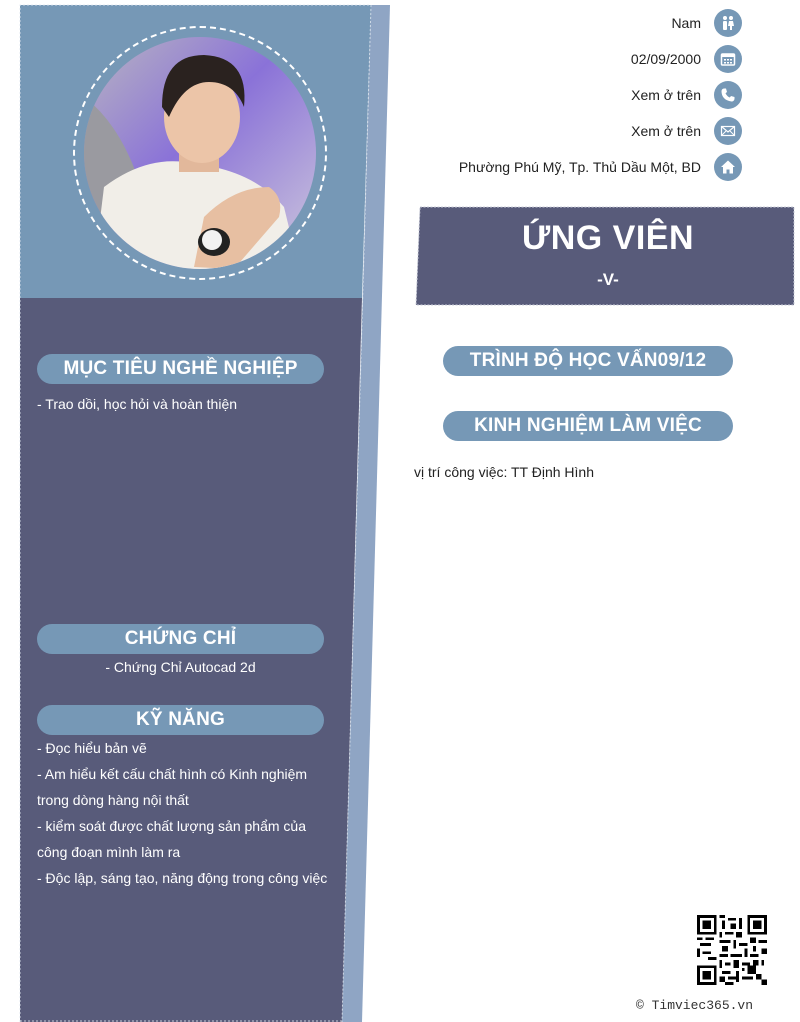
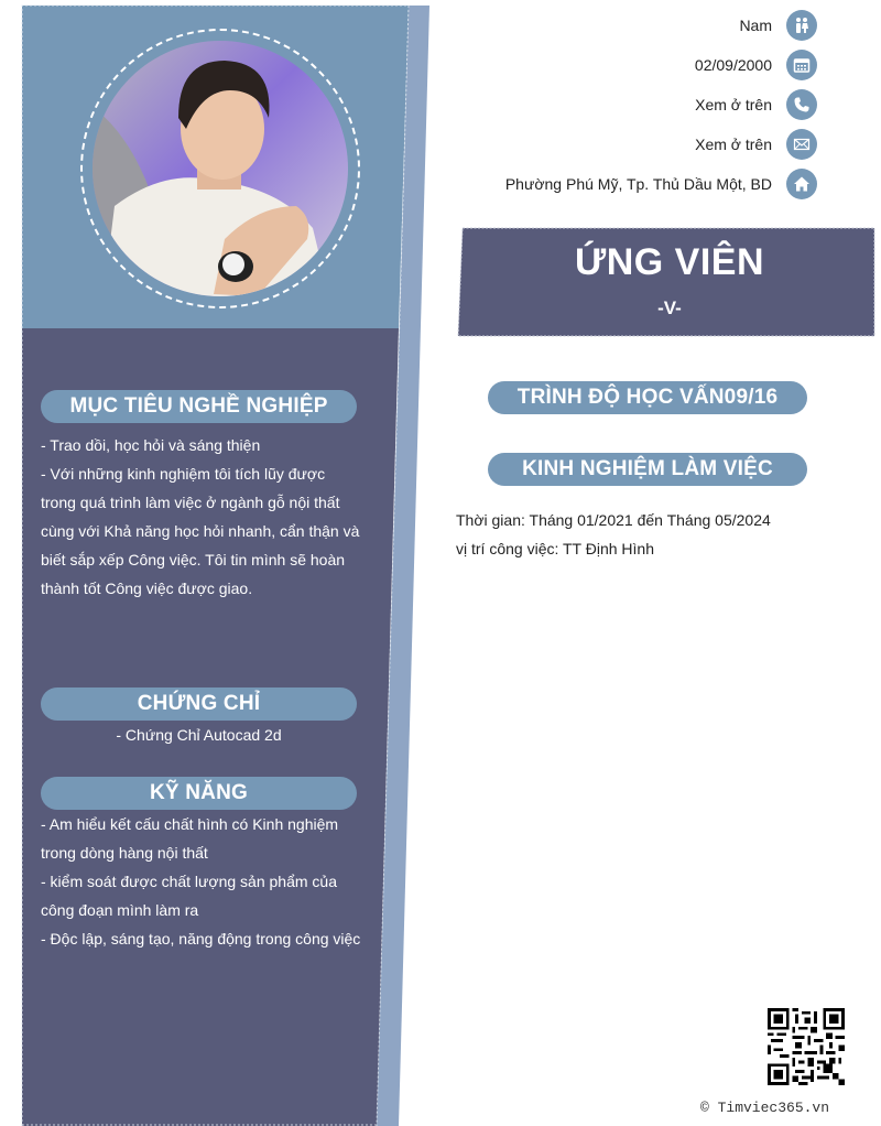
  Nam
  02/09/2000
  Xem ở trên
  Xem ở trên
  Phường Phú Mỹ, Tp. Thủ Dầu Một, BD
  ỨNG VIÊN
  -V-
  MỤC TIÊU NGHỀ NGHIỆP
- - Trao dồi, học hỏi và hoàn thiện
+ - Trao dồi, học hỏi và sáng thiện
+ - Với những kinh nghiệm tôi tích lũy được trong quá trình làm việc ở ngành gỗ nội thất cùng với Khả năng học hỏi nhanh, cẩn thận và biết sắp xếp Công việc. Tôi tin mình sẽ hoàn thành tốt Công việc được giao.
  CHỨNG CHỈ
  - Chứng Chỉ Autocad 2d
  KỸ NĂNG
- - Đọc hiểu bản vẽ
  - Am hiểu kết cấu chất hình có Kinh nghiệm trong dòng hàng nội thất
  - kiểm soát được chất lượng sản phẩm của công đoạn mình làm ra
  - Độc lập, sáng tạo, năng động trong công việc
- TRÌNH ĐỘ HỌC VẤN09/12
+ TRÌNH ĐỘ HỌC VẤN09/16
  KINH NGHIỆM LÀM VIỆC
+ Thời gian: Tháng 01/2021 đến Tháng 05/2024
  vị trí công việc: TT Định Hình
  © Timviec365.vn
